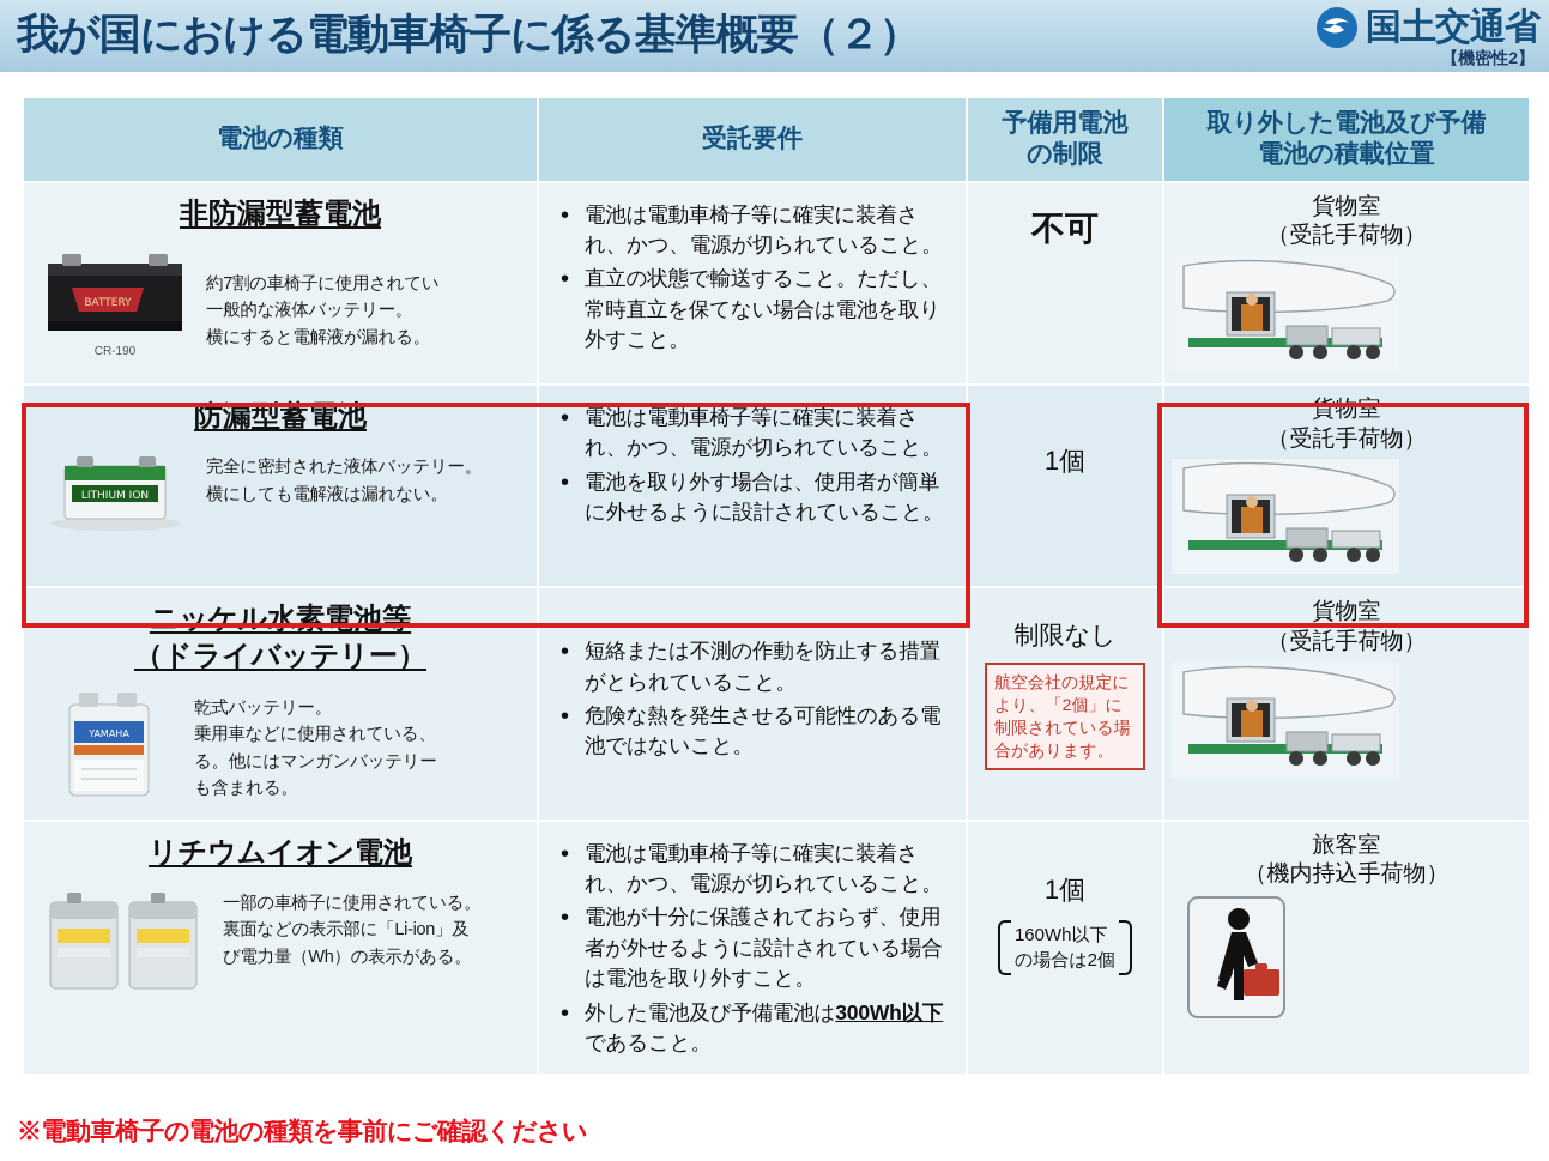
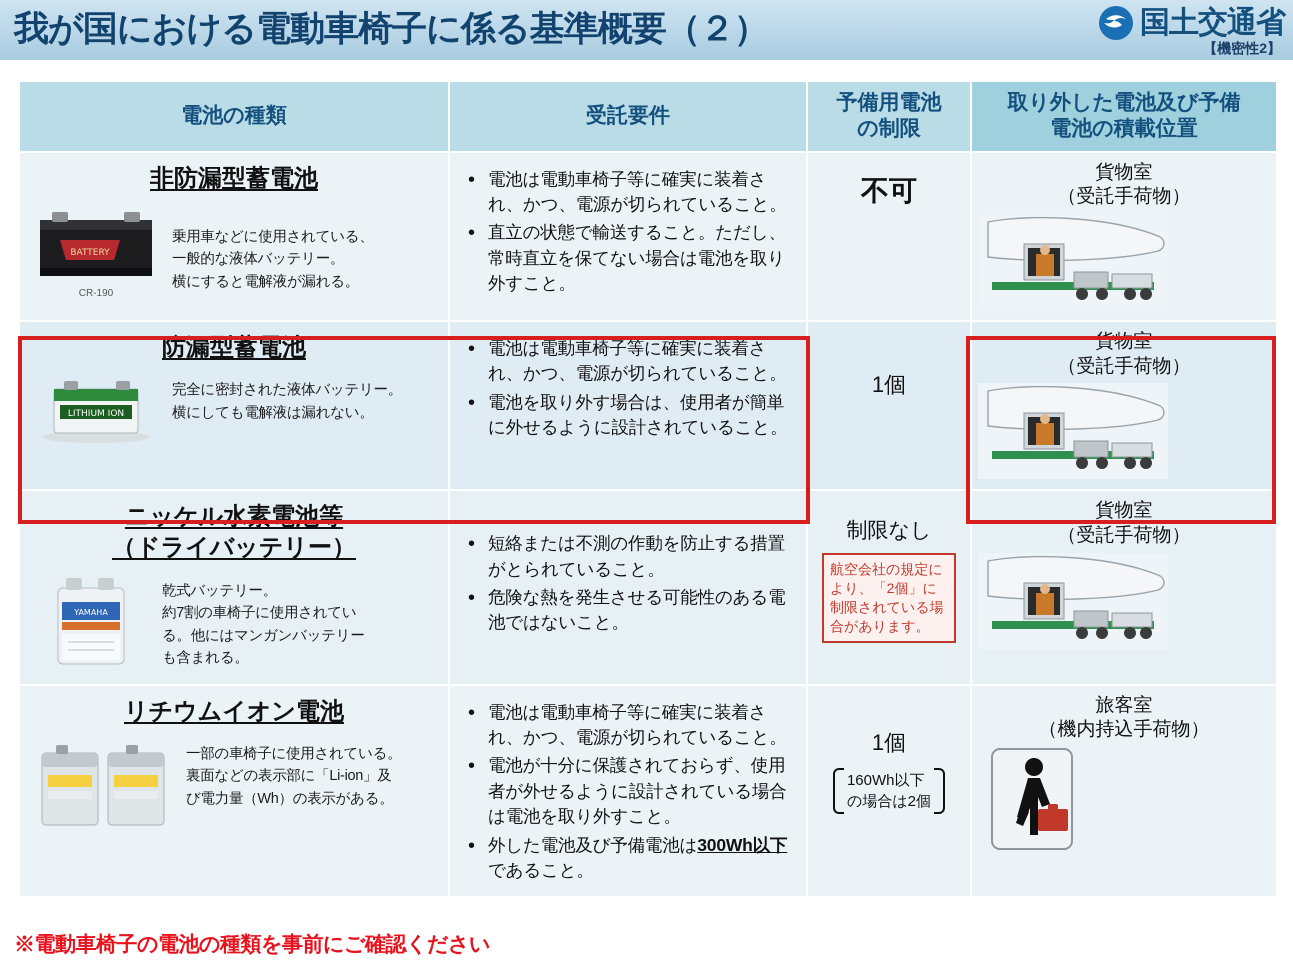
  我が国における電動車椅子に係る基準概要（２）
  国土交通省
  【機密性2】
  電池の種類	受託要件	予備用電池 の制限	取り外した電池及び予備 電池の積載位置
- 非防漏型蓄電池 BATTERY CR-190 約7割の車椅子に使用されてい 一般的な液体バッテリー。 横にすると電解液が漏れる。	電池は電動車椅子等に確実に装着され、かつ、電源が切られていること。 直立の状態で輸送すること。ただし、常時直立を保てない場合は電池を取り外すこと。	不可	貨物室 （受託手荷物）
+ 非防漏型蓄電池 BATTERY CR-190 乗用車などに使用されている、 一般的な液体バッテリー。 横にすると電解液が漏れる。	電池は電動車椅子等に確実に装着され、かつ、電源が切られていること。 直立の状態で輸送すること。ただし、常時直立を保てない場合は電池を取り外すこと。	不可	貨物室 （受託手荷物）
  防漏型蓄電池 LITHIUM ION 完全に密封された液体バッテリー。 横にしても電解液は漏れない。	電池は電動車椅子等に確実に装着され、かつ、電源が切られていること。 電池を取り外す場合は、使用者が簡単に外せるように設計されていること。	1個	貨物室 （受託手荷物）
- ニッケル水素電池等 （ドライバッテリー） YAMAHA 乾式バッテリー。 乗用車などに使用されている、 る。他にはマンガンバッテリー も含まれる。	短絡または不測の作動を防止する措置がとられていること。 危険な熱を発生させる可能性のある電池ではないこと。	制限なし 航空会社の規定により、「2個」に制限されている場合があります。	貨物室 （受託手荷物）
+ ニッケル水素電池等 （ドライバッテリー） YAMAHA 乾式バッテリー。 約7割の車椅子に使用されてい る。他にはマンガンバッテリー も含まれる。	短絡または不測の作動を防止する措置がとられていること。 危険な熱を発生させる可能性のある電池ではないこと。	制限なし 航空会社の規定により、「2個」に制限されている場合があります。	貨物室 （受託手荷物）
  リチウムイオン電池 一部の車椅子に使用されている。 裏面などの表示部に「Li-ion」及 び電力量（Wh）の表示がある。	電池は電動車椅子等に確実に装着され、かつ、電源が切られていること。 電池が十分に保護されておらず、使用者が外せるように設計されている場合は電池を取り外すこと。 外した電池及び予備電池は300Wh以下であること。	1個 160Wh以下 の場合は2個	旅客室 （機内持込手荷物）
  ※電動車椅子の電池の種類を事前にご確認ください
